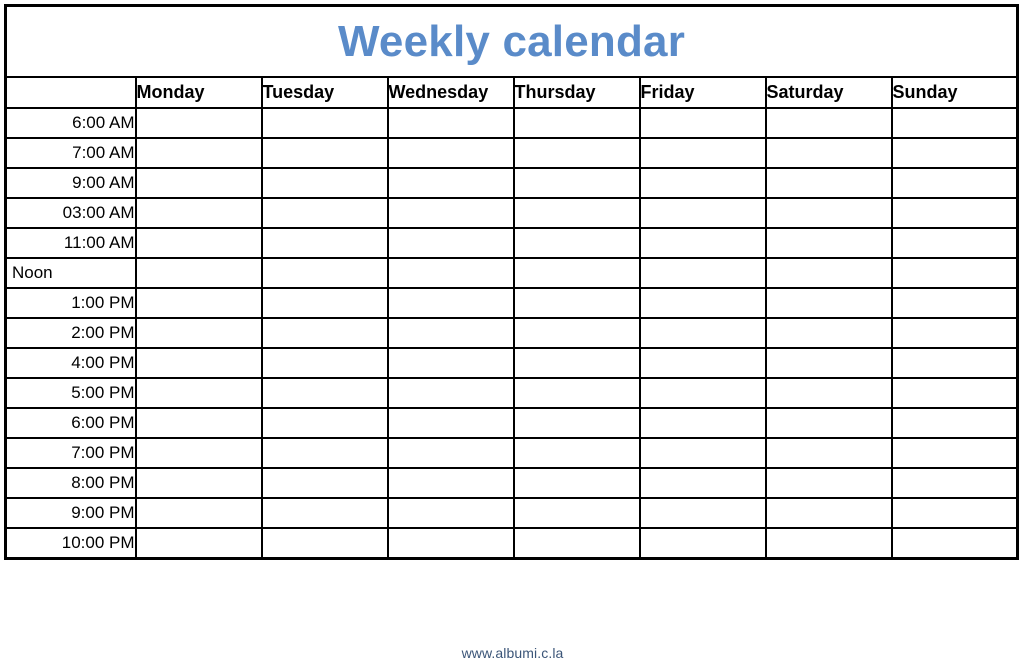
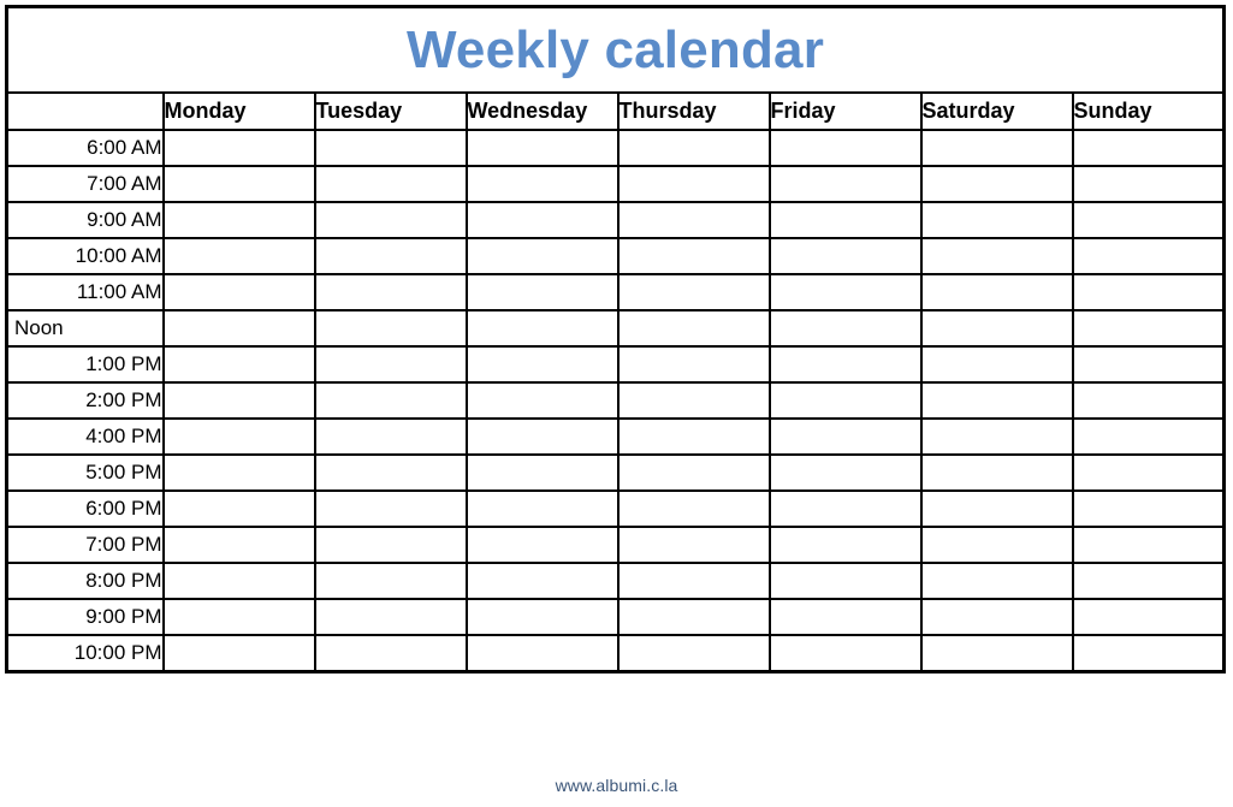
  Weekly calendar
  	Monday	Tuesday	Wednesday	Thursday	Friday	Saturday	Sunday
  6:00 AM
  7:00 AM
  9:00 AM
- 03:00 AM
+ 10:00 AM
  11:00 AM
  Noon
  1:00 PM
  2:00 PM
  4:00 PM
  5:00 PM
  6:00 PM
  7:00 PM
  8:00 PM
  9:00 PM
  10:00 PM
  www.albumi.c.la
